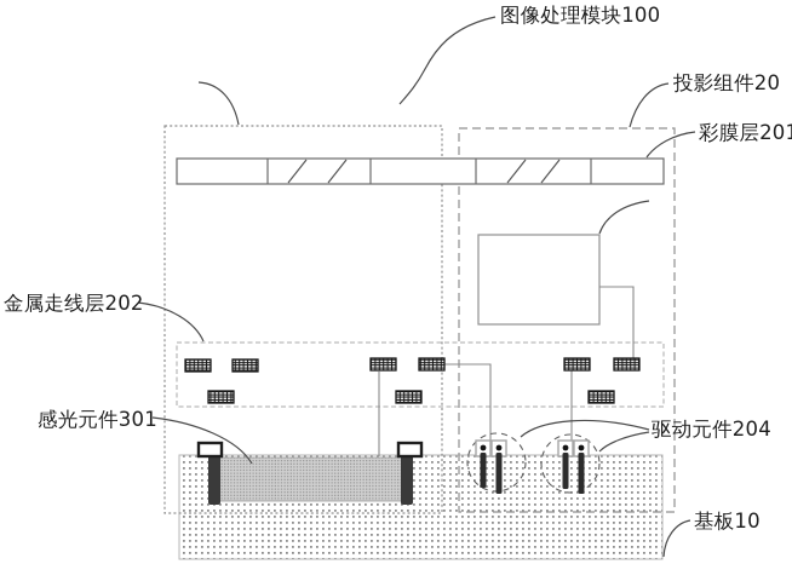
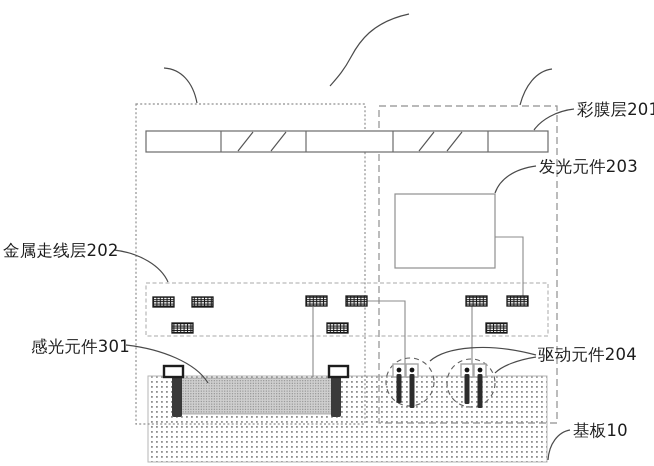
- 图像处理模块100
- 投影组件20
  彩膜层20
+ 发光元件203
  金属走线层202
  感光元件301
  驱动元件204
  基板10
